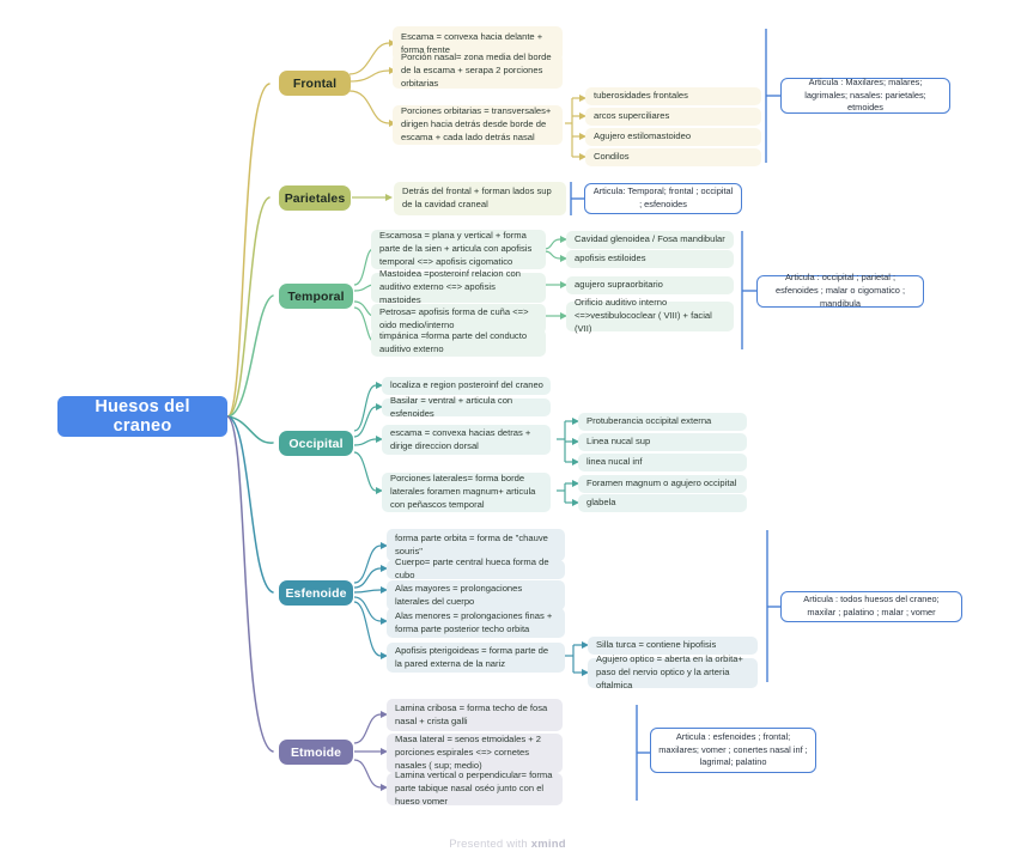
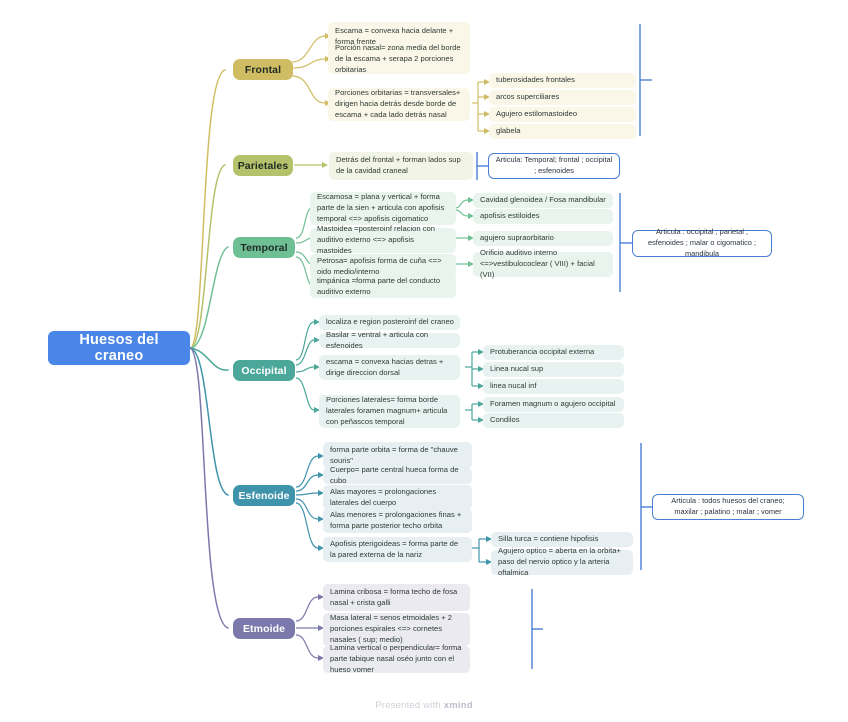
  Huesos del craneo
  Frontal
  Escama = convexa hacia delante + forma frente
  Porción nasal= zona media del borde de la escama + serapa 2 porciones orbitarias
  Porciones orbitarias = transversales+ dirigen hacia detrás desde borde de escama + cada lado detrás nasal
  tuberosidades frontales
  arcos superciliares
  Agujero estilomastoideo
- Condilos
+ glabela
- Articula : Maxilares; malares; lagrimales; nasales: parietales; etmoides
  Parietales
  Detrás del frontal + forman lados sup de la cavidad craneal
  Articula: Temporal; frontal ; occipital ; esfenoides
  Temporal
  Escamosa = plana y vertical + forma parte de la sien + articula con apofisis temporal <=> apofisis cigomatico
  Mastoidea =posteroinf relacion con auditivo externo <=> apofisis mastoides
  Petrosa= apofisis forma de cuña <=> oido medio/interno
  timpánica =forma parte del conducto auditivo externo
  Cavidad glenoidea / Fosa mandibular
  apofisis estiloides
  agujero supraorbitario
  Orificio auditivo interno <=>vestibulococlear ( VIII) + facial (VII)
  Articula : occipital ; parietal ; esfenoides ; malar o cigomatico ; mandibula
  Occipital
  localiza e region posteroinf del craneo
  Basilar = ventral + articula con esfenoides
  escama = convexa hacias detras + dirige direccion dorsal
  Porciones laterales= forma borde laterales foramen magnum+ articula con peñascos temporal
  Protuberancia occipital externa
  Linea nucal sup
  linea nucal inf
  Foramen magnum o agujero occipital
- glabela
+ Condilos
  Esfenoide
  forma parte orbita = forma de "chauve souris"
  Cuerpo= parte central hueca forma de cubo
  Alas mayores = prolongaciones laterales del cuerpo
  Alas menores = prolongaciones finas + forma parte posterior techo orbita
  Apofisis pterigoideas = forma parte de la pared externa de la nariz
  Silla turca = contiene hipofisis
  Agujero optico = aberta en la orbita+ paso del nervio optico y la arteria oftalmica
  Articula : todos huesos del craneo; maxilar ; palatino ; malar ; vomer
  Etmoide
  Lamina cribosa = forma techo de fosa nasal + crista galli
  Masa lateral = senos etmoidales + 2 porciones espirales <=> cornetes nasales ( sup; medio)
  Lamina vertical o perpendicular= forma parte tabique nasal oséo junto con el hueso vomer
- Articula : esfenoides ; frontal; maxilares; vomer ; conertes nasal inf ; lagrimal; palatino
  Presented with xmind
